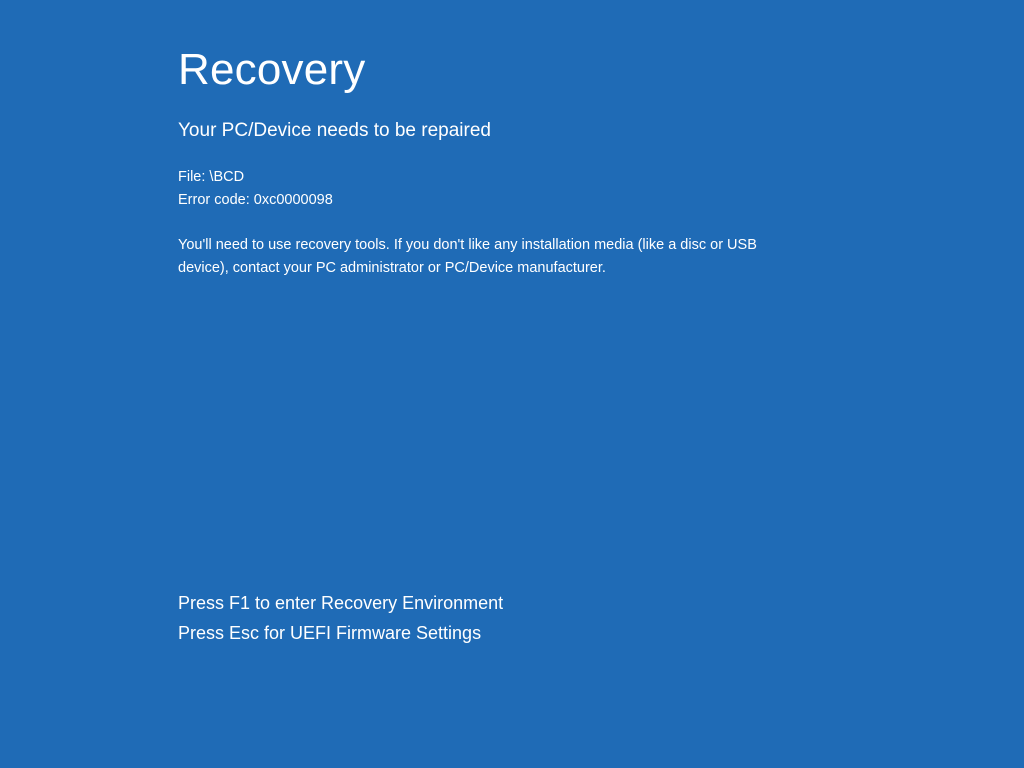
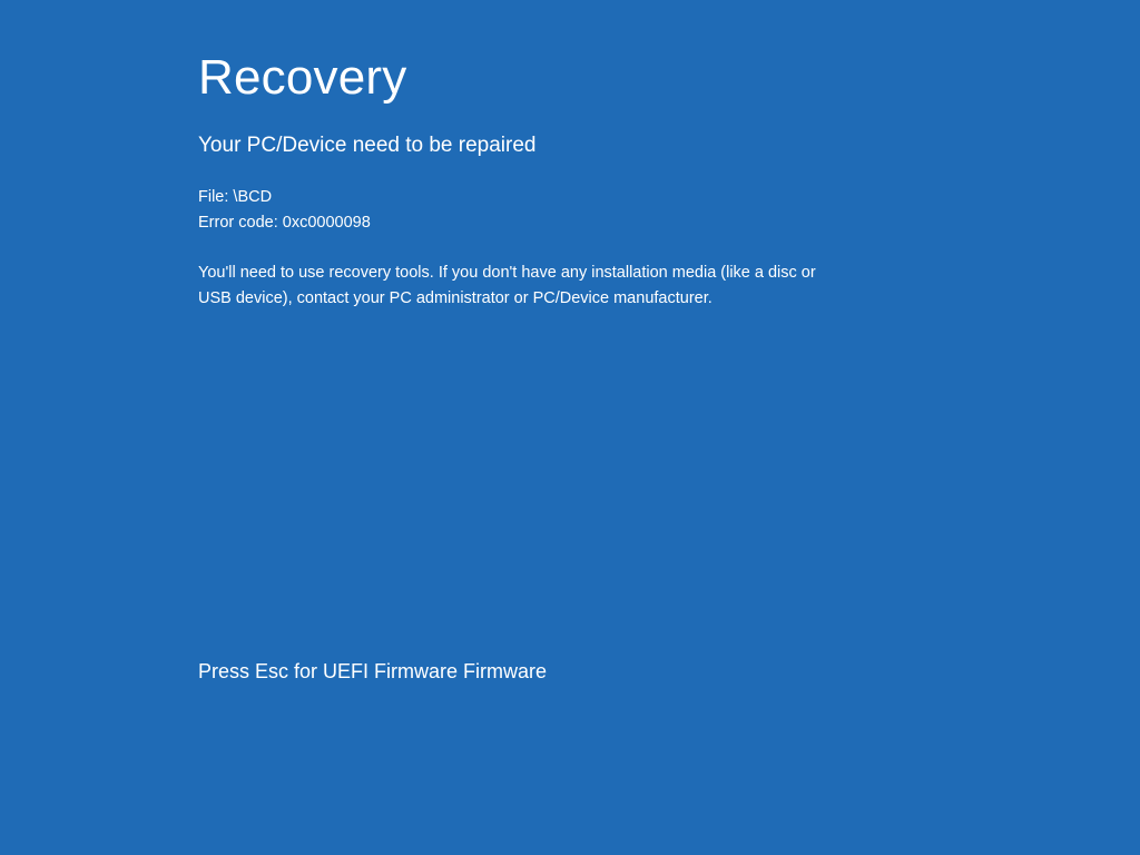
  Recovery
- Your PC/Device needs to be repaired
+ Your PC/Device need to be repaired
  File: \BCD
  Error code: 0xc0000098
- You'll need to use recovery tools. If you don't like any installation media (like a disc or USB device), contact your PC administrator or PC/Device manufacturer.
+ You'll need to use recovery tools. If you don't have any installation media (like a disc or USB device), contact your PC administrator or PC/Device manufacturer.
- Press F1 to enter Recovery Environment
- Press Esc for UEFI Firmware Settings
+ Press Esc for UEFI Firmware Firmware
